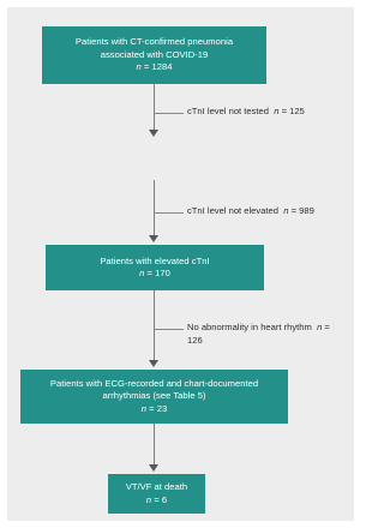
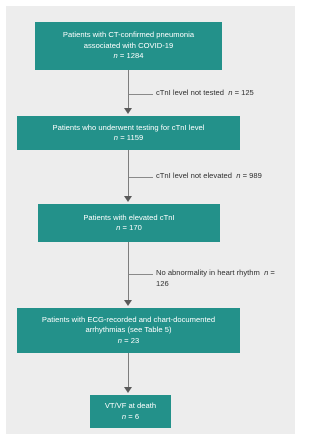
  Patients with CT-confirmed pneumonia
  associated with COVID-19
  n = 1284
  cTnI level not tested n = 125
+ Patients who underwent testing for cTnI level
+ n = 1159
  cTnI level not elevated n = 989
  Patients with elevated cTnI
  n = 170
  No abnormality in heart rhythm n = 126
  Patients with ECG-recorded and chart-documented
  arrhythmias (see Table 5)
  n = 23
  VT/VF at death
  n = 6
